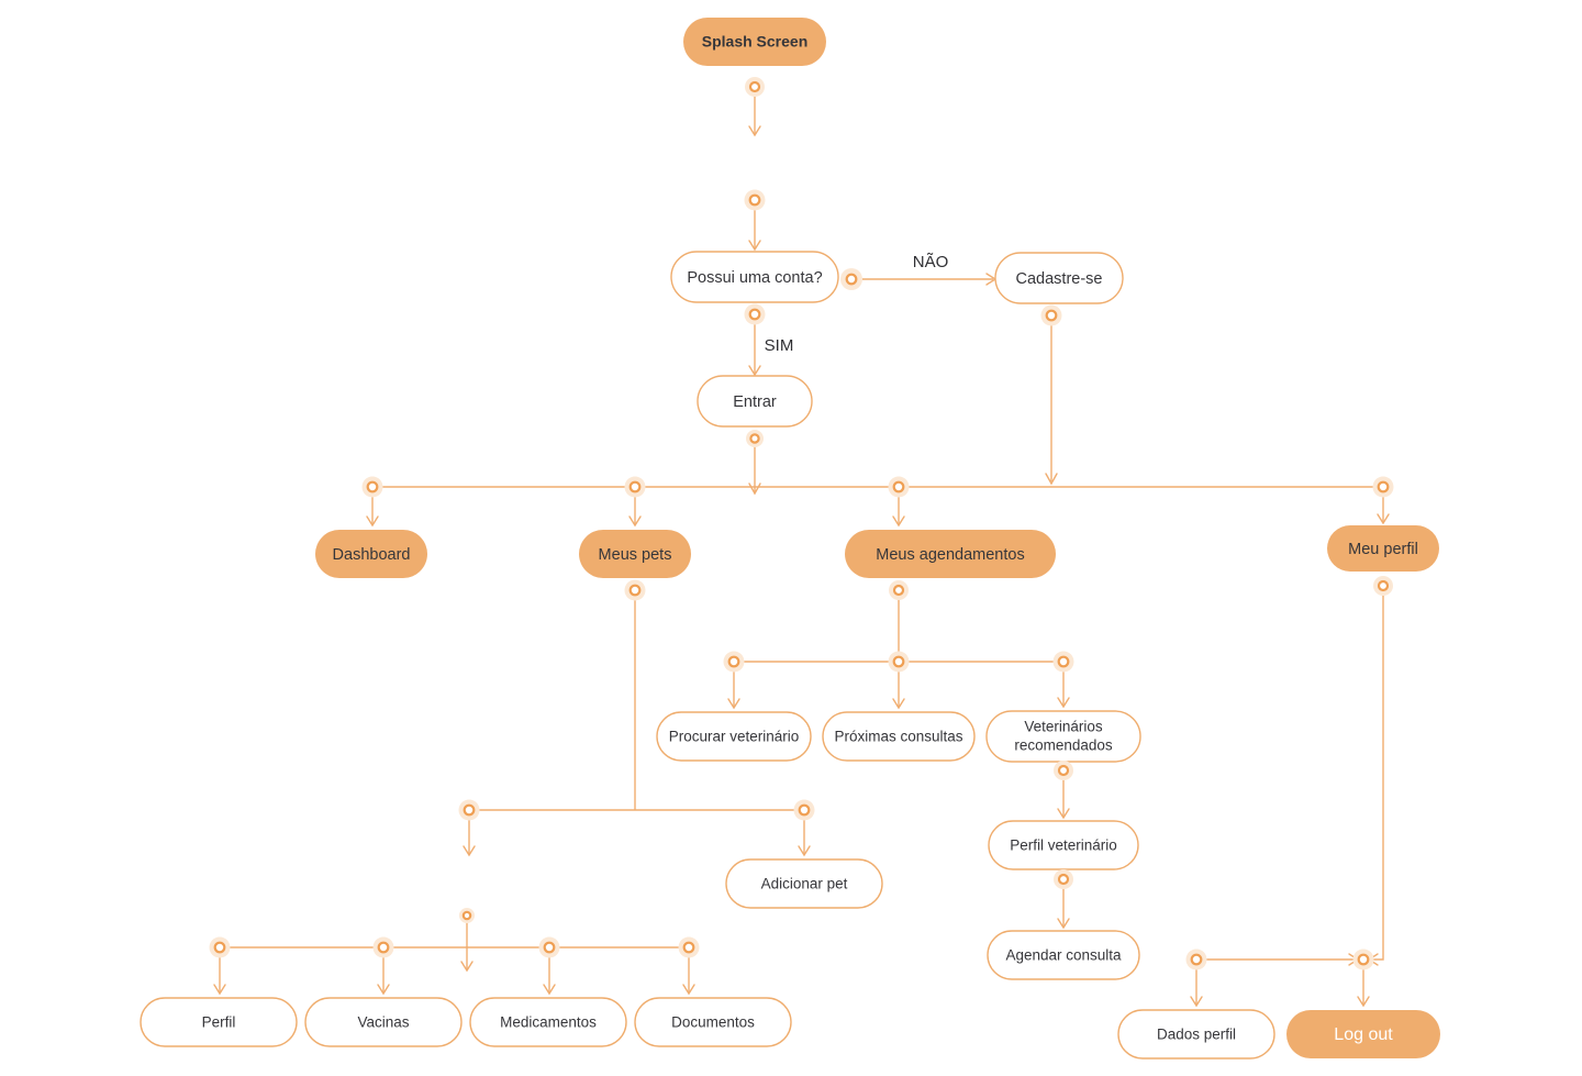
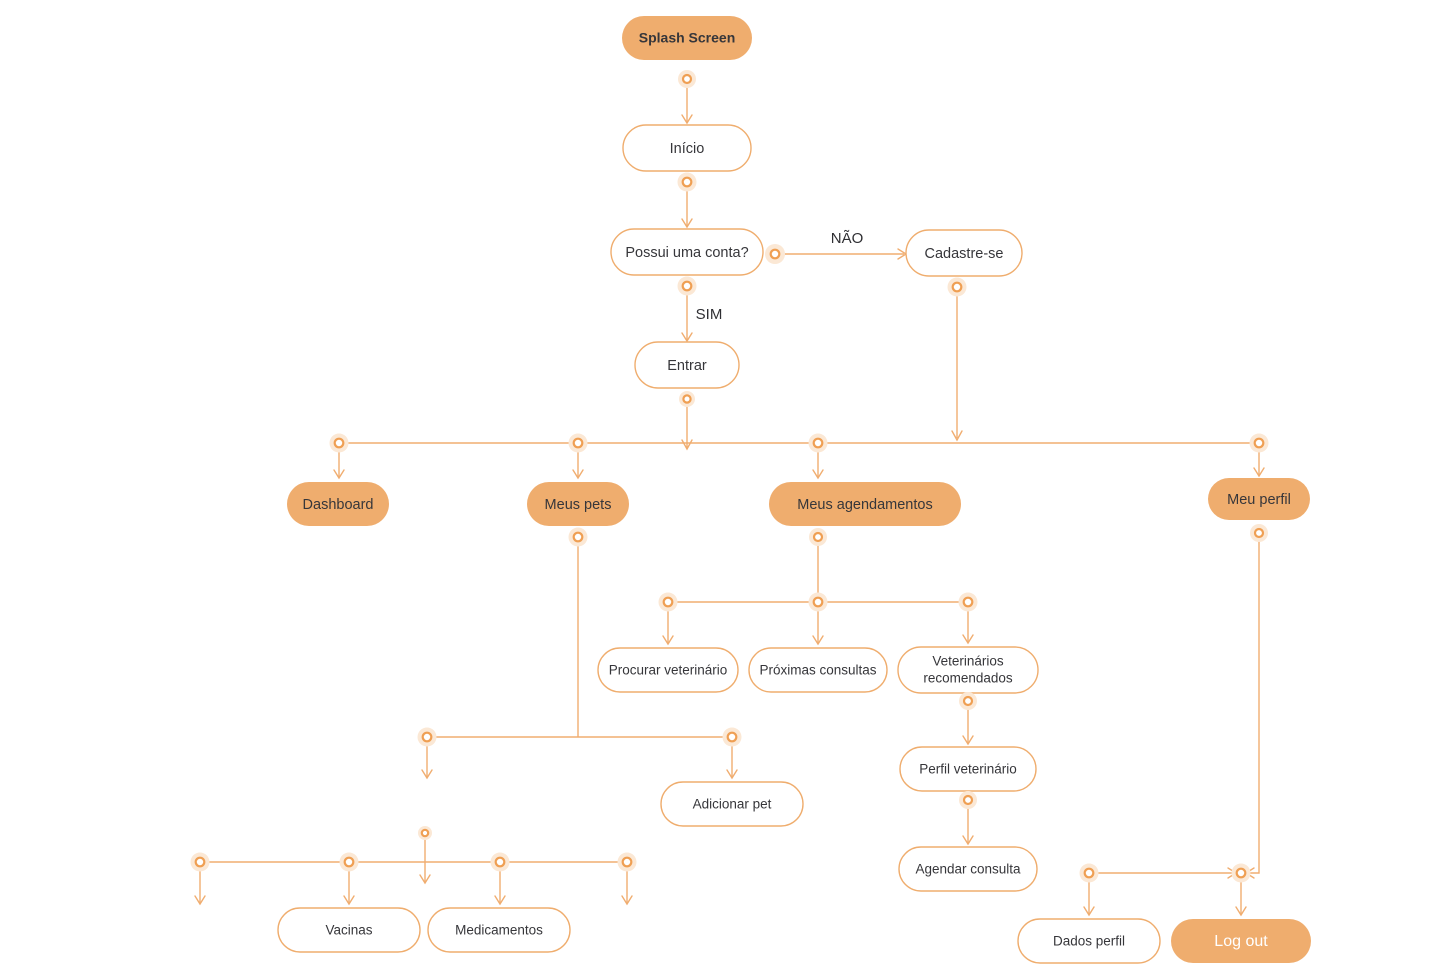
  Splash Screen
+ Início
  Possui uma conta?
  Cadastre-se
  Entrar
  Dashboard
  Meus pets
  Meus agendamentos
  Meu perfil
  Procurar veterinário
  Próximas consultas
  Veterinários
  recomendados
  Perfil veterinário
  Agendar consulta
  Adicionar pet
- Perfil
  Vacinas
  Medicamentos
- Documentos
  Dados perfil
  Log out
  NÃO
  SIM
